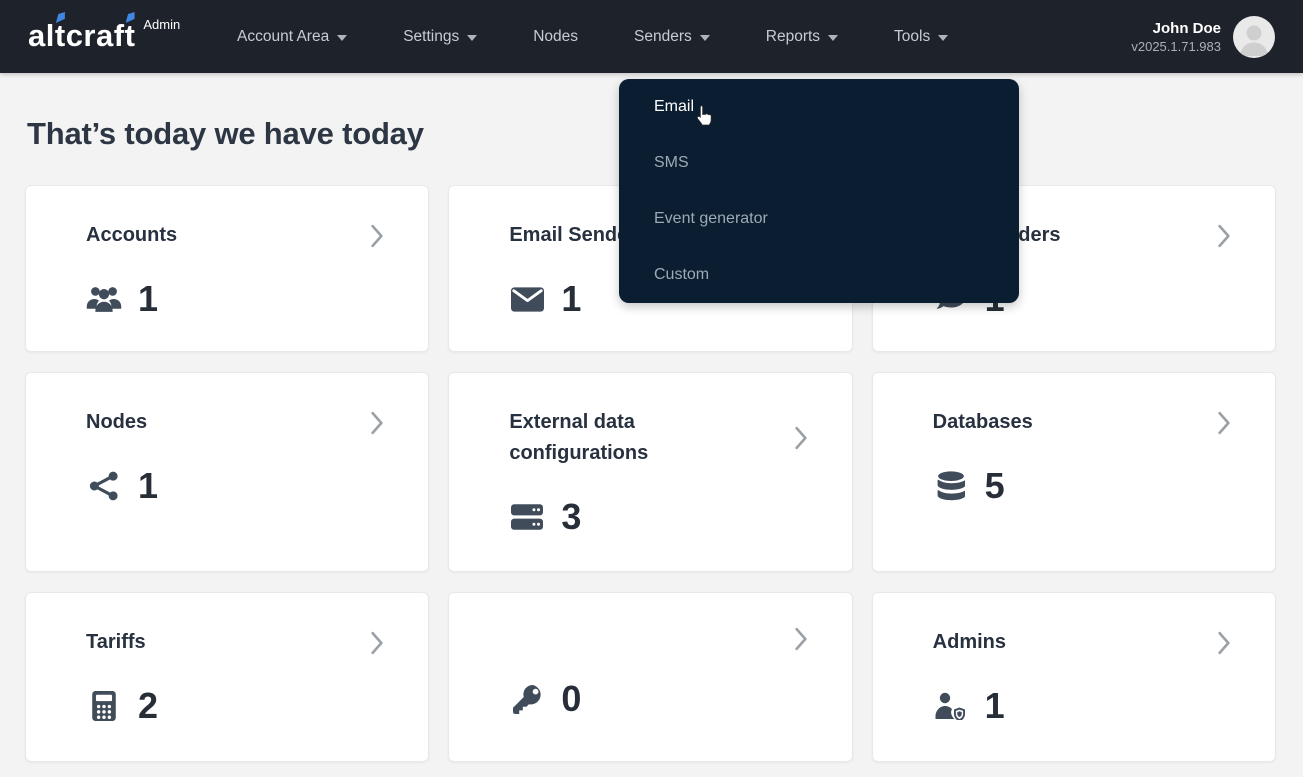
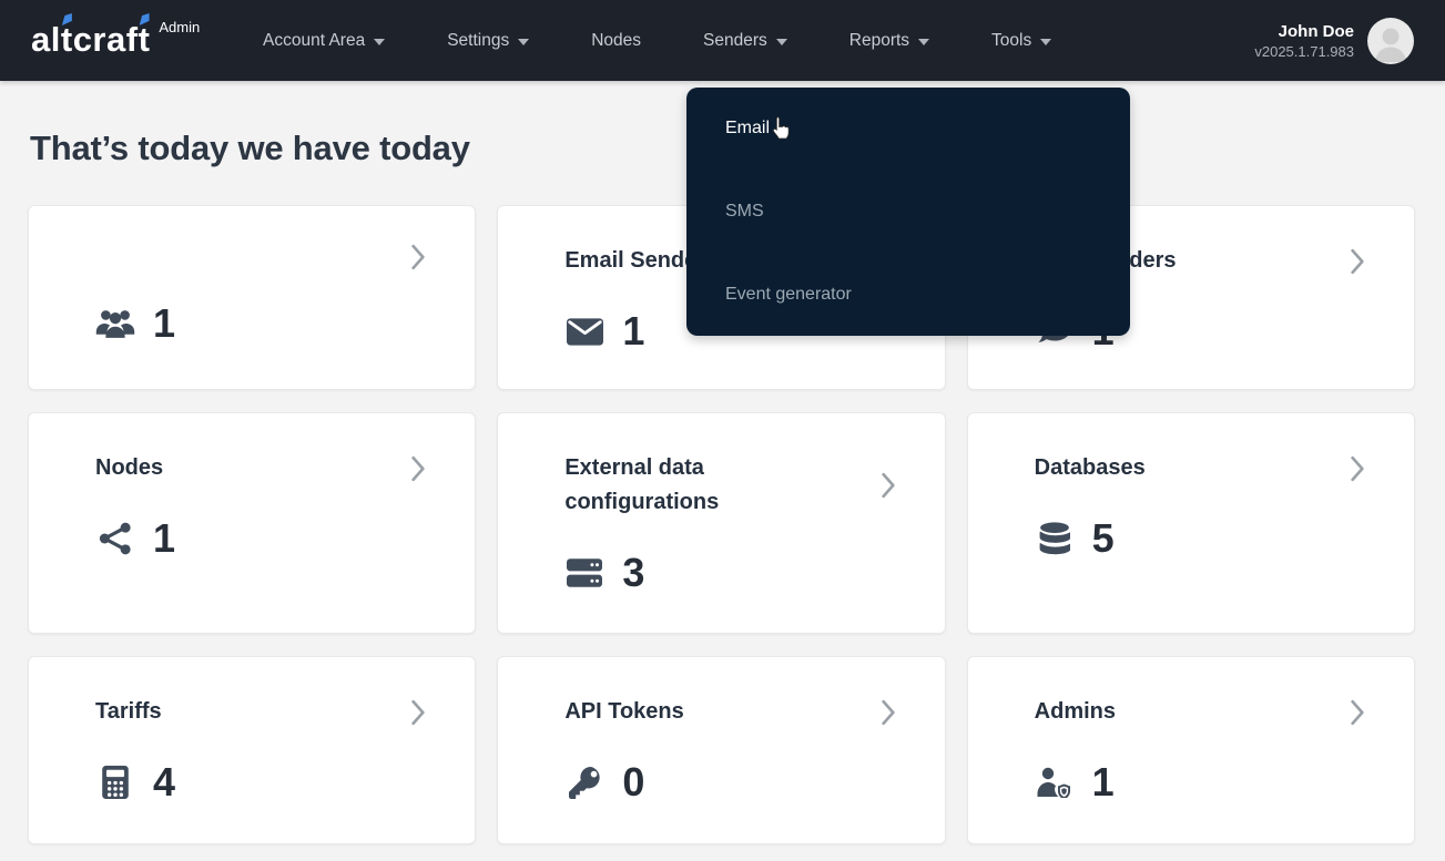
  al
  t
  craf
  t
  Admin
  Account Area
  Settings
  Nodes
  Senders
  Reports
  Tools
  John Doe
  v2025.1.71.983
  That’s today we have today
- Accounts
  1
  Email Send
  1
  Nodes
  1
  External data configurations
  3
  Databases
  5
  Tariffs
- 2
+ 4
+ API Tokens
  0
  Admins
  1
  Email
  SMS
  Event generator
- Custom
